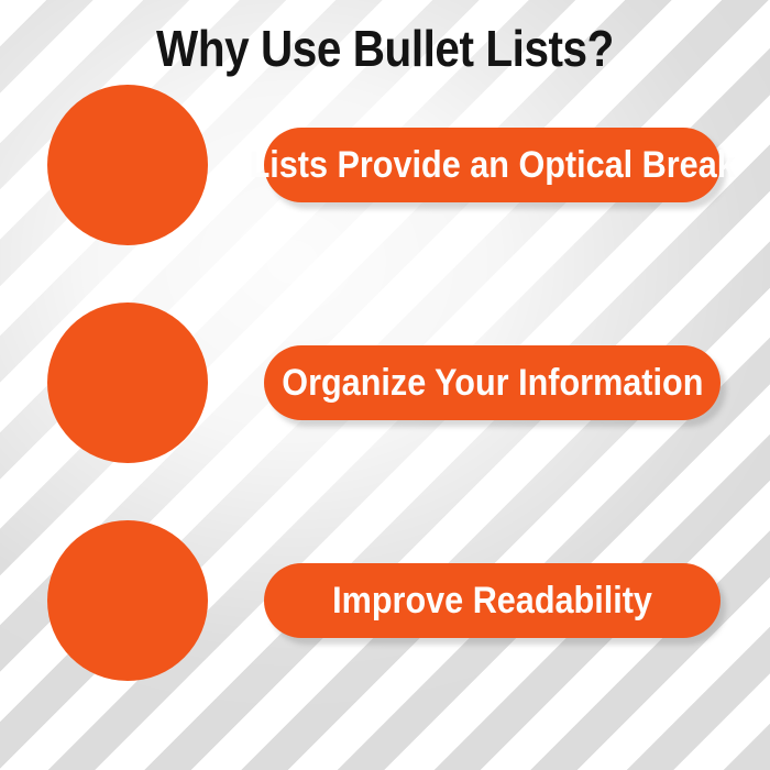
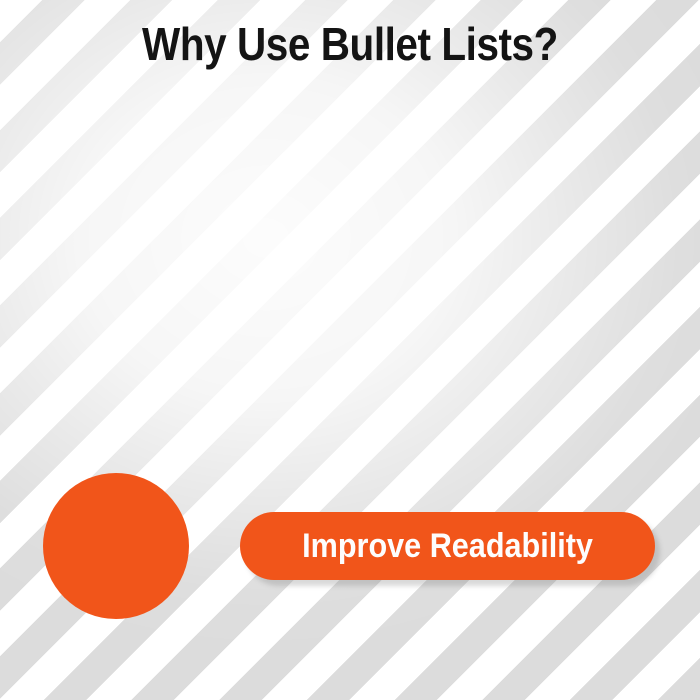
  Why Use Bullet Lists?
- Lists Provide an Optical Break
- Organize Your Information
  Improve Readability
